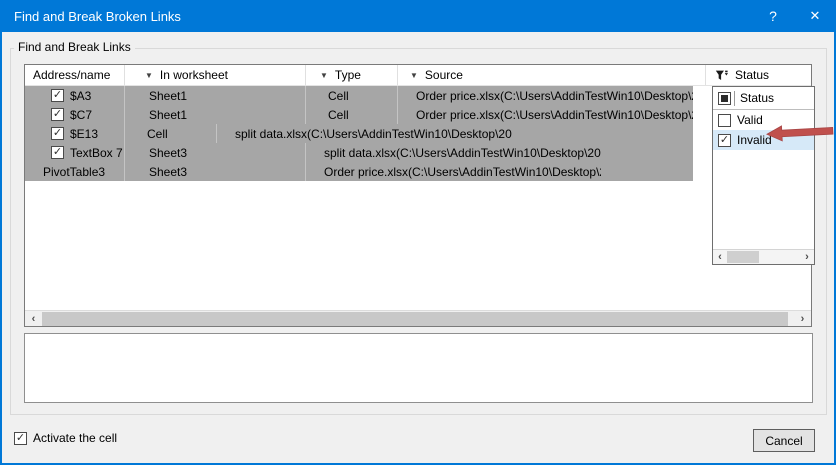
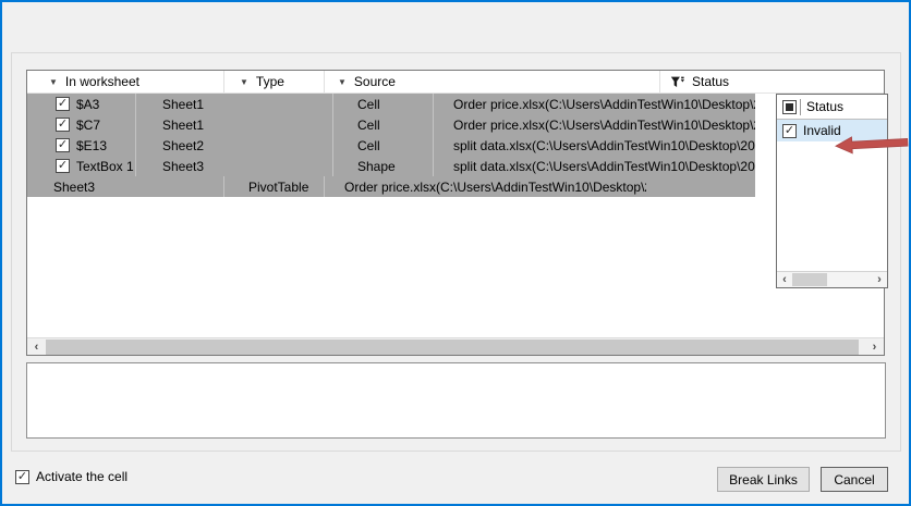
- Find and Break Broken Links
- ?
- ✕
- Find and Break Links
- Address/name
  ▼
  In worksheet
  ▼
  Type
  ▼
  Source
  Status
  ✓
  $A3
  Sheet1
  Cell
  Order price.xlsx(C:\Users\AddinTestWin10\Desktop\
  ✓
  $C7
  Sheet1
  Cell
  Order price.xlsx(C:\Users\AddinTestWin10\Desktop\
  ✓
  $E13
+ Sheet2
  Cell
  split data.xlsx(C:\Users\AddinTestWin10\Desktop\20
  ✓
- TextBox 7
+ TextBox 1
  Sheet3
+ Shape
  split data.xlsx(C:\Users\AddinTestWin10\Desktop\20
- PivotTable3
  Sheet3
+ PivotTable
  Order price.xlsx(C:\Users\AddinTestWin10\Desktop\
  ‹
  ›
  Status
- Valid
  ✓
  Invalid
  ‹
  ›
  ✓
  Activate the cell
+ Break Links
  Cancel
